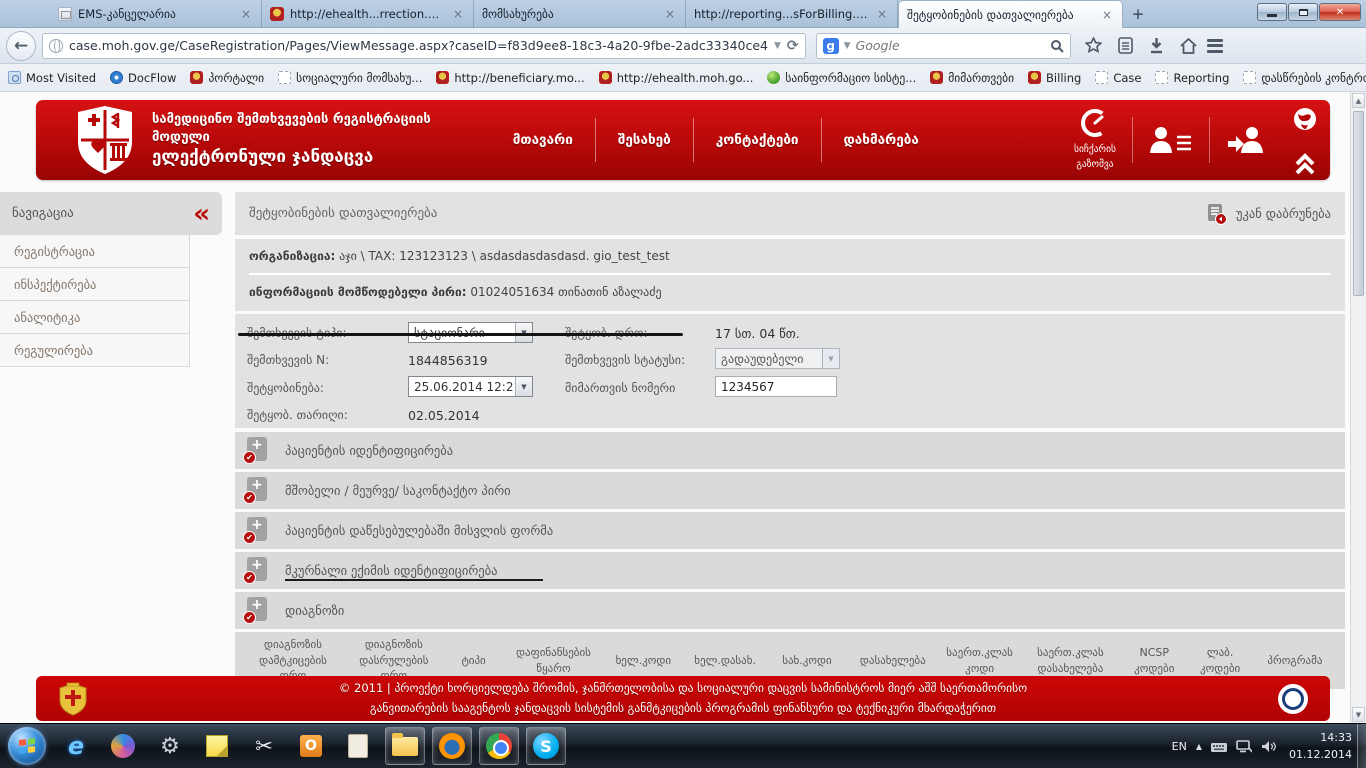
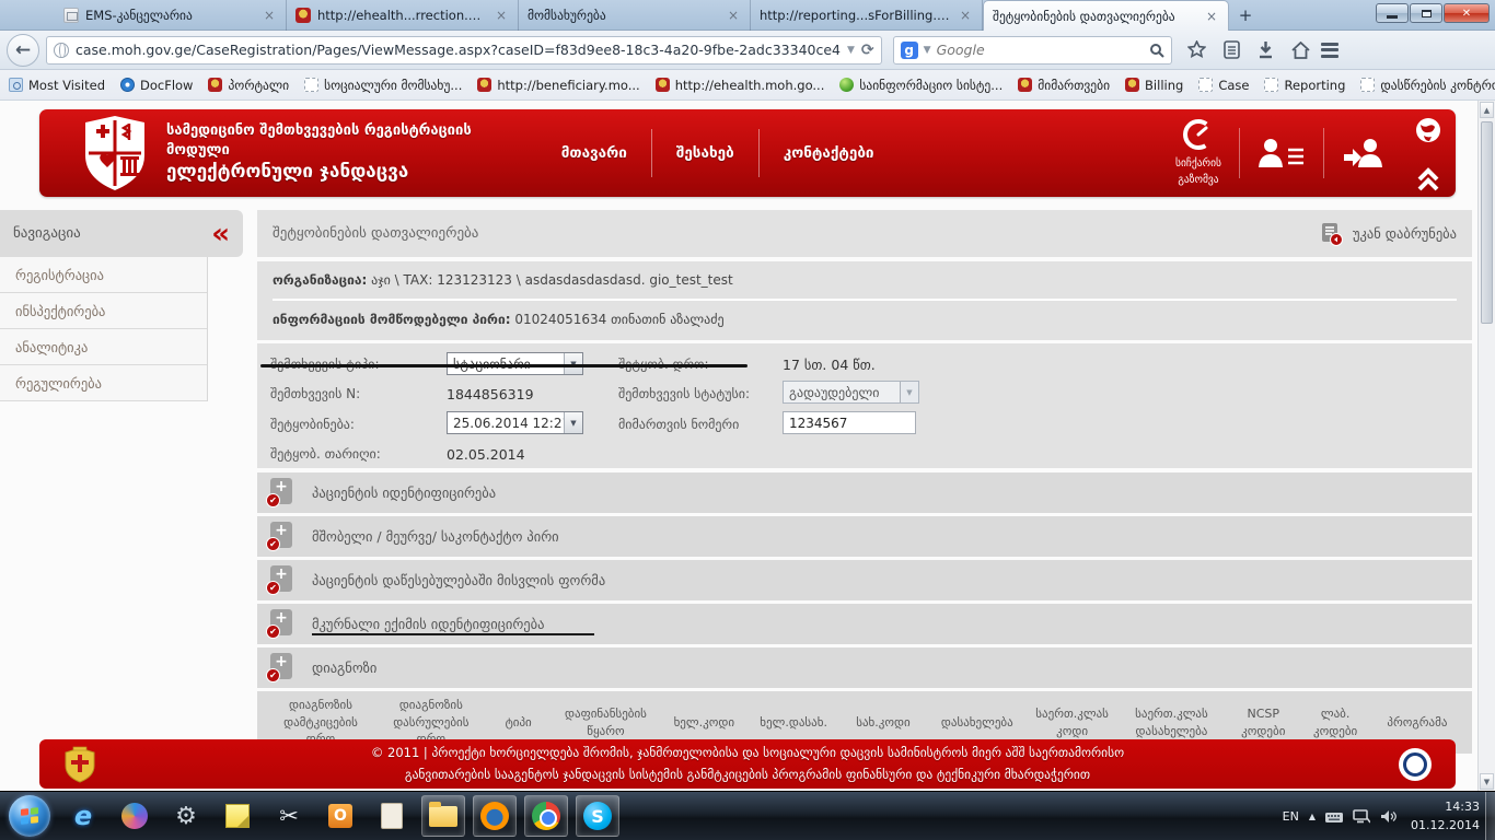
  EMS-კანცელარია
  ×
  http://ehealth...rrection.asp
  ×
  მომსახურება
  ×
  http://reporting...sForBilling.as
  ×
  შეტყობინების დათვალიერება
  ×
  +
  ✕
  ←
  case.moh.gov.ge/CaseRegistration/Pages/ViewMessage.aspx?caseID=f83d9ee8-18c3-4a20-9fbe-2adc33340ce4
  ▼
  ⟳
  g
  ▼
  Google
  Most Visited
  DocFlow
  პორტალი
  სოციალური მომსახუ...
  http://beneficiary.mo...
  http://ehealth.moh.go...
  საინფორმაციო სისტე...
  მიმართვები
  Billing
  Case
  Reporting
  დასწრების კონტრ
  სამედიცინო შემთხვევების რეგისტრაციის
  მოდული
  ელექტრონული ჯანდაცვა
  მთავარი
  შესახებ
  კონტაქტები
- დახმარება
  სიჩქარის
  გაზომვა
  ნავიგაცია
  «
  რეგისტრაცია
  ინსპექტირება
  ანალიტიკა
  რეგულირება
  შეტყობინების დათვალიერება
  უკან დაბრუნება
  ორგანიზაცია: აჯი \ TAX: 123123123 \ asdasdasdasdasd. gio_test_test
  ინფორმაციის მომწოდებელი პირი: 01024051634 თინათინ აზალაძე
  17 სთ. 04 წთ.
  შემთხვევის N:
  1844856319
  შემთხვევის სტატუსი:
  გადაუდებელი
  ▼
  შეტყობინება:
  25.06.2014 12:2
  ▼
  მიმართვის ნომერი
  1234567
  შეტყობ. თარიღი:
  02.05.2014
  +
  ✔
  პაციენტის იდენტიფიცირება
  +
  ✔
  მშობელი / მეურვე/ საკონტაქტო პირი
  +
  ✔
  პაციენტის დაწესებულებაში მისვლის ფორმა
  +
  ✔
  მკურნალი ექიმის იდენტიფიცირება
  +
  ✔
  დიაგნოზი
  დიაგნოზის დამტკიცების
  დიაგნოზის დასრულების
  ტიპი
  დაფინანსების წყარო
  ხელ.კოდი
  ხელ.დასახ.
  სახ.კოდი
  დასახელება
  საერთ.კლას კოდი
  საერთ.კლას დასახელება
  NCSP კოდები
  ლაბ. კოდები
  პროგრამა
  © 2011 | პროექტი ხორციელდება შრომის, ჯანმრთელობისა და სოციალური დაცვის სამინისტროს მიერ აშშ საერთამორისო
  განვითარების სააგენტოს ჯანდაცვის სისტემის განმტკიცების პროგრამის ფინანსური და ტექნიკური მხარდაჭერით
  ▲
  ▼
  e
  ⚙
  ✂
  O
  S
  EN
  ▲
  14:33
  01.12.2014
